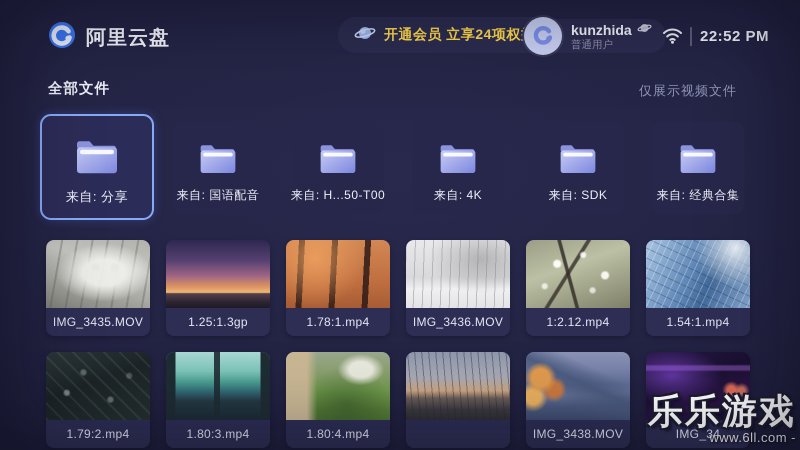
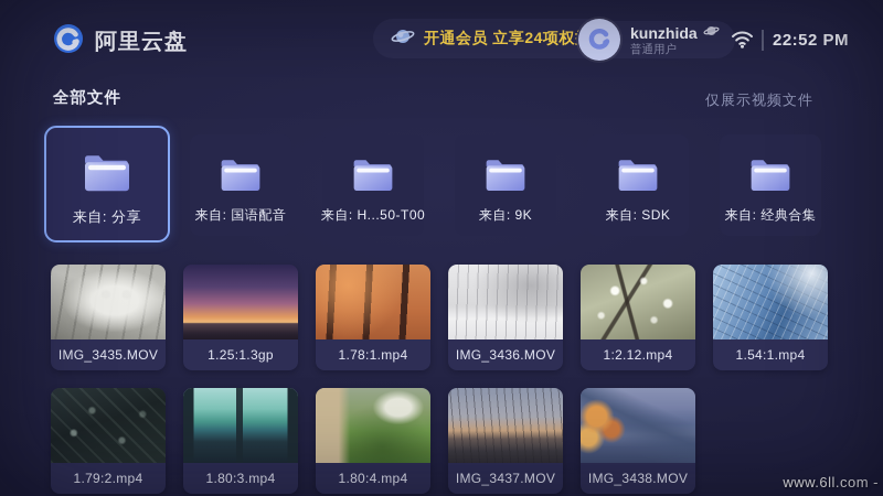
  阿里云盘
  开通会员 立享24项权
  kunzhida
  普通用户
  22:52 PM
  全部文件
  仅展示视频文件
  来自: 分享
  来自: 国语配音
  来自: H...50-T00
- 来自: 4K
+ 来自: 9K
  来自: SDK
  来自: 经典合集
  IMG_3435.MOV
  1.25:1.3gp
  1.78:1.mp4
  IMG_3436.MOV
  1:2.12.mp4
  1.54:1.mp4
  1.79:2.mp4
  1.80:3.mp4
  1.80:4.mp4
+ IMG_3437.MOV
  IMG_3438.MOV
- IMG_34
- 乐乐游戏
  www.6ll.com -
